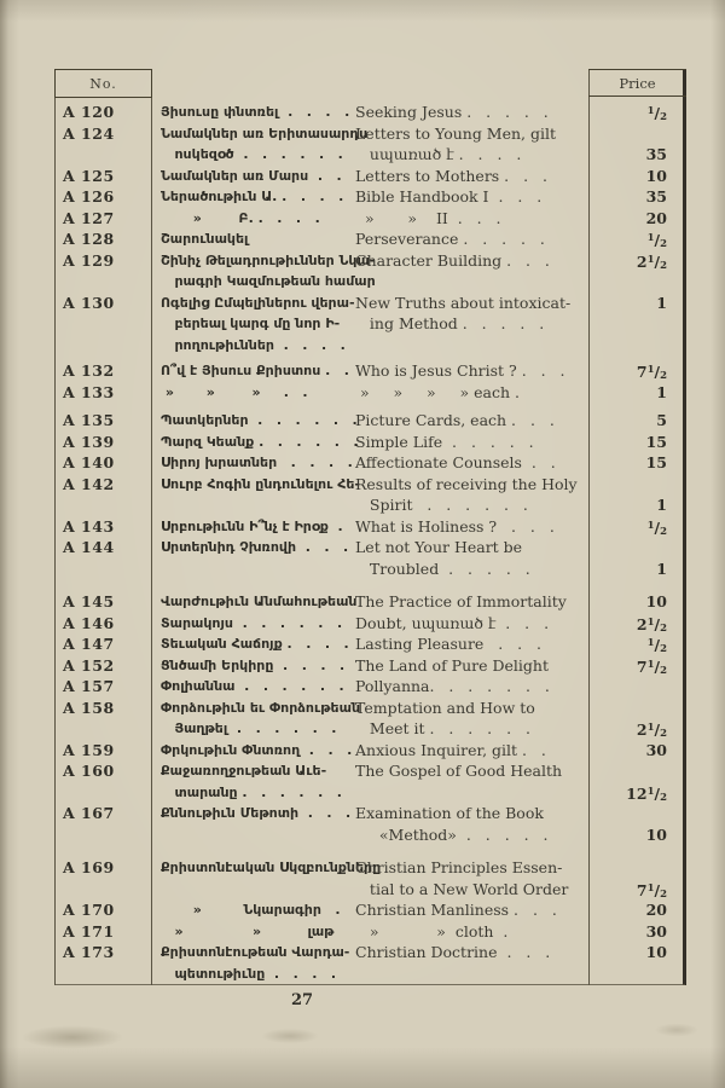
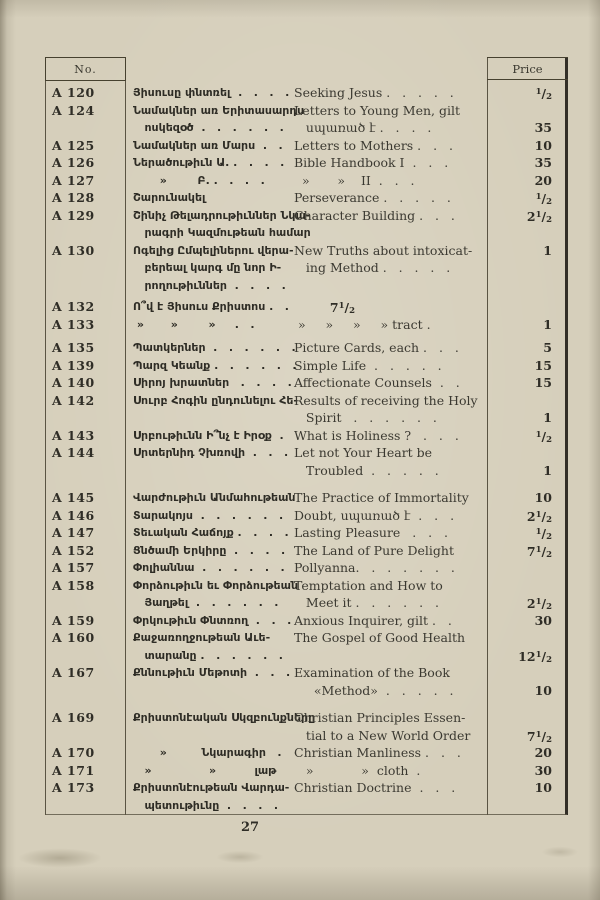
  No.
  Price
  A 120
  Յիսուսը փնտռել . . . .
  Seeking Jesus . . . . .
  1/2
  A 124
  Նամակներ առ Երիտասար
  ոսկեզօծ . . . . . .
  Letters to Young Men, gilt
  սպառած է . . . .
  35
  A 125
  Նամակներ առ Մարս . .
  Letters to Mothers . . .
  10
  A 126
  Ներածութիւն Ա. . . . .
  Bible Handbook I . . .
  35
  A 127
  » Բ. . . . .
  » » II . . .
  20
  A 128
  Շարունակել
  Perseverance . . . . .
  1/2
  A 129
  Շինիչ Թելադրութիւններ Նկ
  րագրի Կազմութեան համար
  Character Building . . .
  21/2
  A 130
  Ոգելից Ըմպելիներու վերա-
  բերեալ կարգ մը նոր Ի-
  րողութիւններ . . . .
  New Truths about intoxicat-
  ing Method . . . . .
  1
  A 132
  Ո՞վ է Յիսուս Քրիստոս . .
- Who is Jesus Christ ? . . .
  71/2
  A 133
  » » » . .
- » » » » each .
+ » » » » tract .
  1
  A 135
  Պատկերներ . . . . .
  Picture Cards, each . . .
  5
  A 139
  Պարզ Կեանք . . . . .
  Simple Life . . . . .
  15
  A 140
  Սիրոյ խրատներ . . . .
  Affectionate Counsels . .
  15
  A 142
  Սուրբ Հոգին ընդունելու Հե
  Results of receiving the Holy
  Spirit . . . . . .
  1
  A 143
  Սրբութիւնն Ի՞նչ է Իրօք .
  What is Holiness ? . . .
  1/2
  A 144
  Սրտերնիդ Չխռովի . . .
  Let not Your Heart be
  Troubled . . . . .
  1
  A 145
  Վարժութիւն Անմահութեան
  The Practice of Immortality
  10
  A 146
  Տարակոյս . . . . . .
  Doubt, սպառած է . . .
  21/2
  A 147
  Տեւական Հաճոյք . . . .
  Lasting Pleasure . . .
  1/2
  A 152
  Ցնծամի Երկիրը . . . .
  The Land of Pure Delight
  71/2
  A 157
  Փոլիաննա . . . . . .
  Pollyanna. . . . . . .
  A 158
  Փորձութիւն եւ Փորձութեա
  Յաղթել . . . . . .
  Temptation and How to
  Meet it . . . . . .
  21/2
  A 159
  Փրկութիւն Փնտռող . . .
  Anxious Inquirer, gilt . .
  30
  A 160
  Քաջառողջութեան Աւե-
  տարանը . . . . . .
  The Gospel of Good Health
  121/2
  A 167
  Քննութիւն Մեթոտի . . .
  Examination of the Book
  «Method» . . . . .
  10
  A 169
  Քրիստոնէական Սկզբունքն
  Christian Principles Essen-
  tial to a New World Order
  71/2
  A 170
  » Նկարագիր .
  Christian Manliness . . .
  20
  A 171
  » » լաթ
  » » cloth .
  30
  A 173
  Քրիստոնէութեան Վարդա-
  պետութիւնը . . . .
  Christian Doctrine . . .
  10
  27
